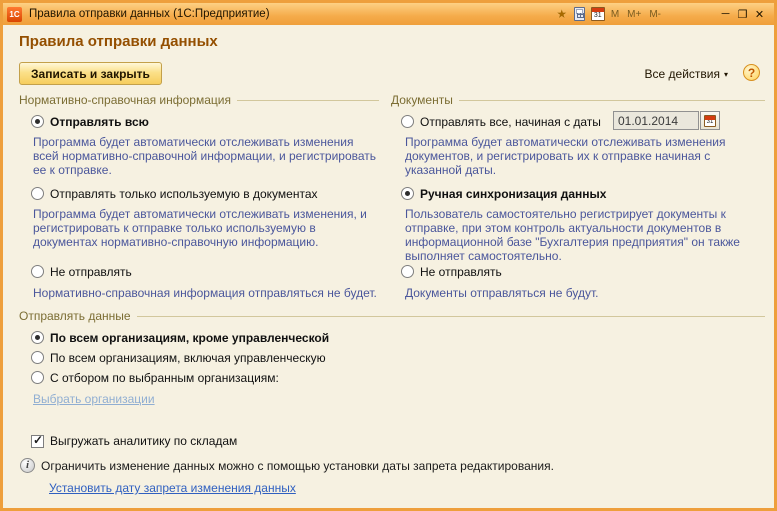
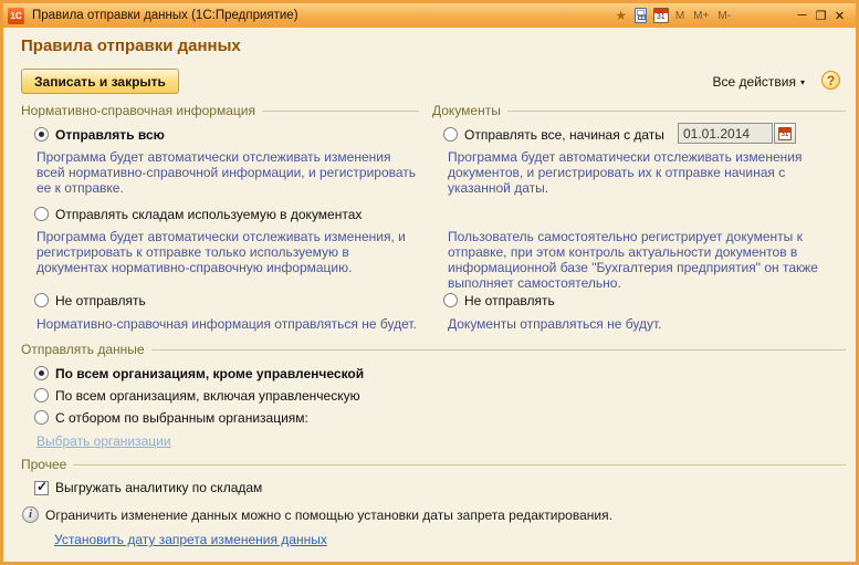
  1С
  Правила отправки данных (1С:Предприятие)
  ★
  M
  M+
  M-
  ─
  ❐
  ✕
  Правила отправки данных
  Записать и закрыть
  Все действия
  ▾
  ?
  Нормативно-справочная информация
  Отправлять всю
  Программа будет автоматически отслеживать изменения всей нормативно-справочной информации, и регистрировать ее к отправке.
- Отправлять только используемую в документах
+ Отправлять складам используемую в документах
  Программа будет автоматически отслеживать изменения, и регистрировать к отправке только используемую в документах нормативно-справочную информацию.
  Не отправлять
  Нормативно-справочная информация отправляться не будет.
  Документы
  Отправлять все, начиная с даты
  01.01.2014
  Программа будет автоматически отслеживать изменения документов, и регистрировать их к отправке начиная с указанной даты.
- Ручная синхронизация данных
  Пользователь самостоятельно регистрирует документы к отправке, при этом контроль актуальности документов в информационной базе "Бухгалтерия предприятия" он также выполняет самостоятельно.
  Не отправлять
  Документы отправляться не будут.
  Отправлять данные
  По всем организациям, кроме управленческой
  По всем организациям, включая управленческую
  С отбором по выбранным организациям:
  Выбрать организации
+ Прочее
  ✓
  Выгружать аналитику по складам
  i
  Ограничить изменение данных можно с помощью установки даты запрета редактирования.
  Установить дату запрета изменения данных
